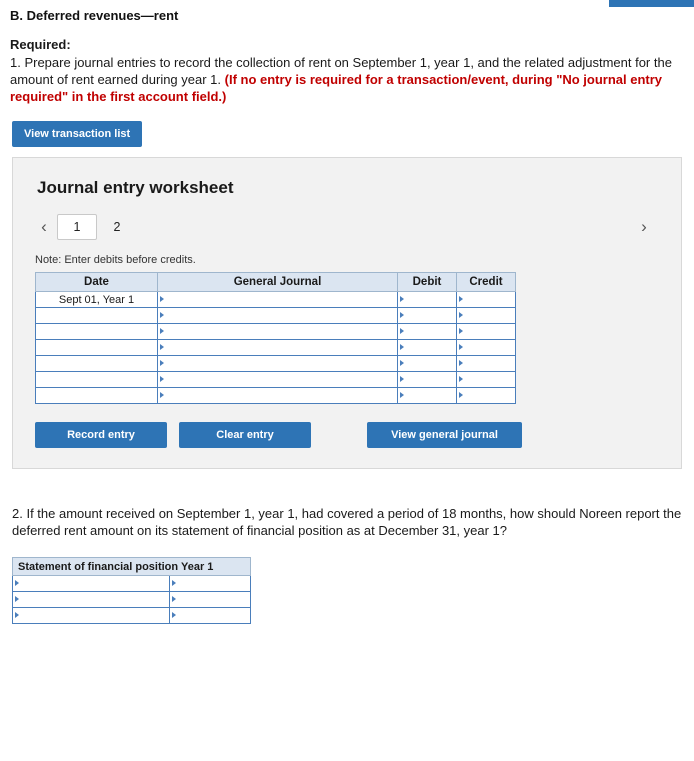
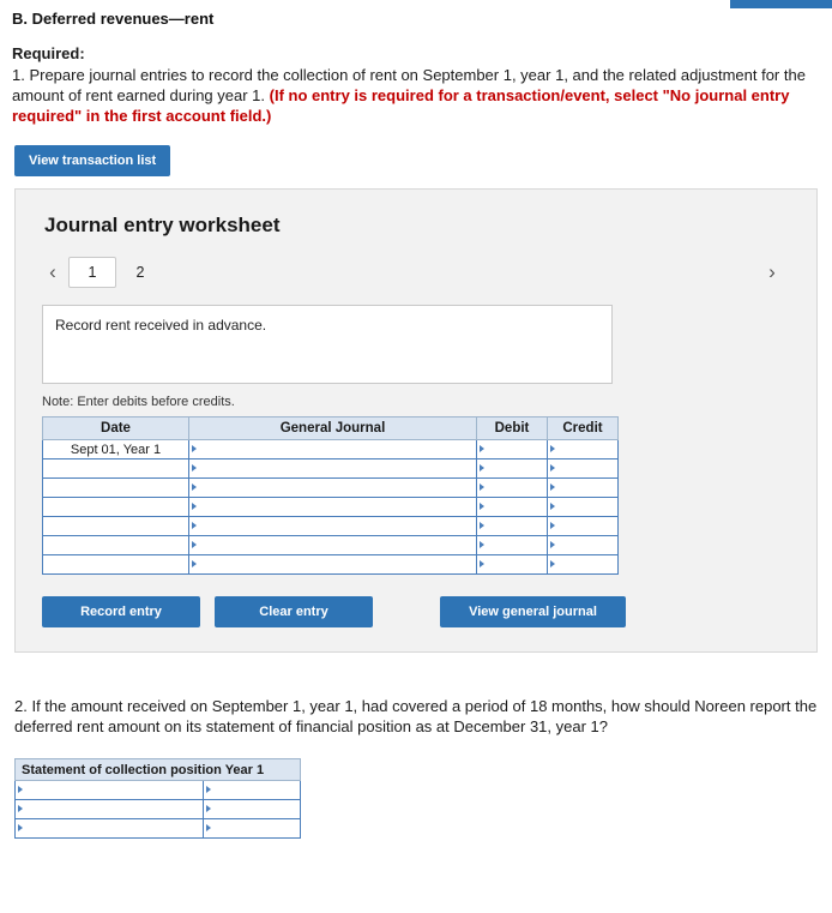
  B. Deferred revenues—rent
  Required:
- 1. Prepare journal entries to record the collection of rent on September 1, year 1, and the related adjustment for the amount of rent earned during year 1. (If no entry is required for a transaction/event, during "No journal entry required" in the first account field.)
+ 1. Prepare journal entries to record the collection of rent on September 1, year 1, and the related adjustment for the amount of rent earned during year 1. (If no entry is required for a transaction/event, select "No journal entry required" in the first account field.)
  View transaction list
  Journal entry worksheet
  ‹
  1
  2
  ›
+ Record rent received in advance.
  Note: Enter debits before credits.
  Date	General Journal	Debit	Credit
  Sept 01, Year 1
  Record entry
  Clear entry
  View general journal
  2. If the amount received on September 1, year 1, had covered a period of 18 months, how should Noreen report the deferred rent amount on its statement of financial position as at December 31, year 1?
- Statement of financial position Year 1
+ Statement of collection position Year 1
